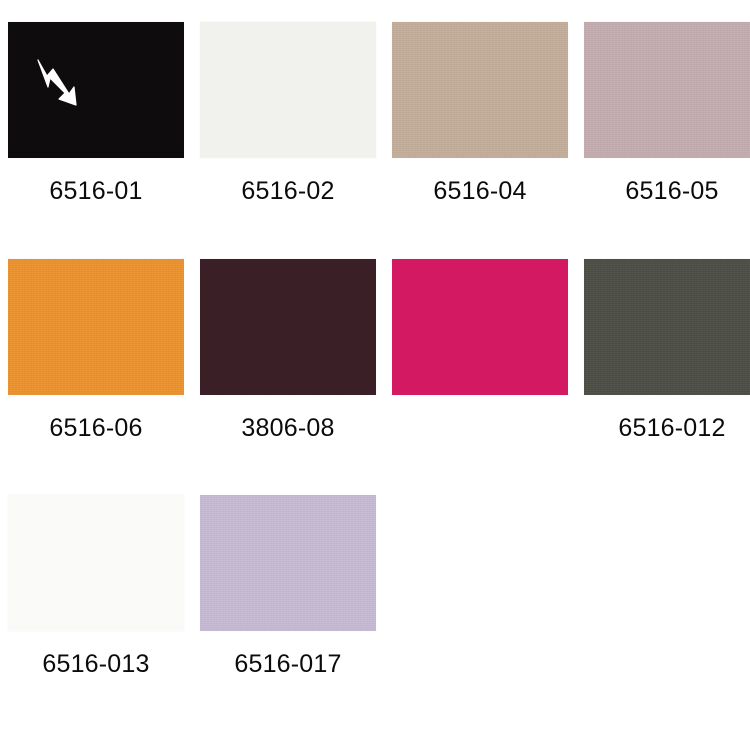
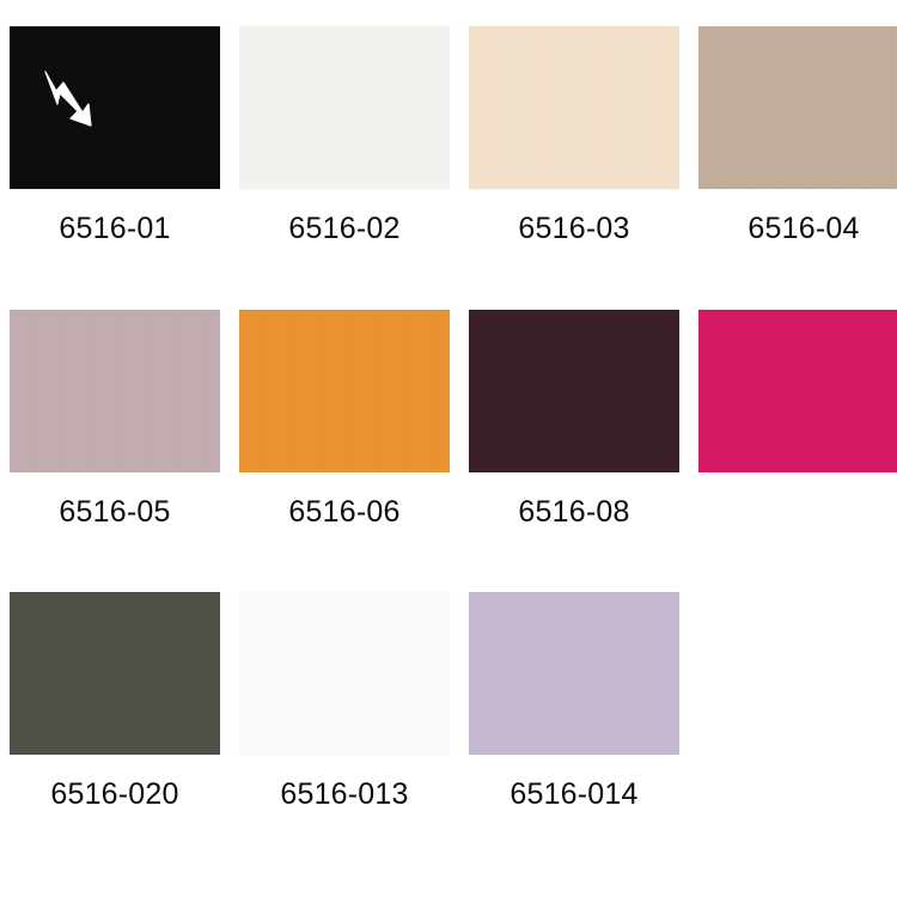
  6516-01
  6516-02
+ 6516-03
  6516-04
  6516-05
  6516-06
- 3806-08
+ 6516-08
- 6516-012
+ 6516-020
  6516-013
- 6516-017
+ 6516-014
